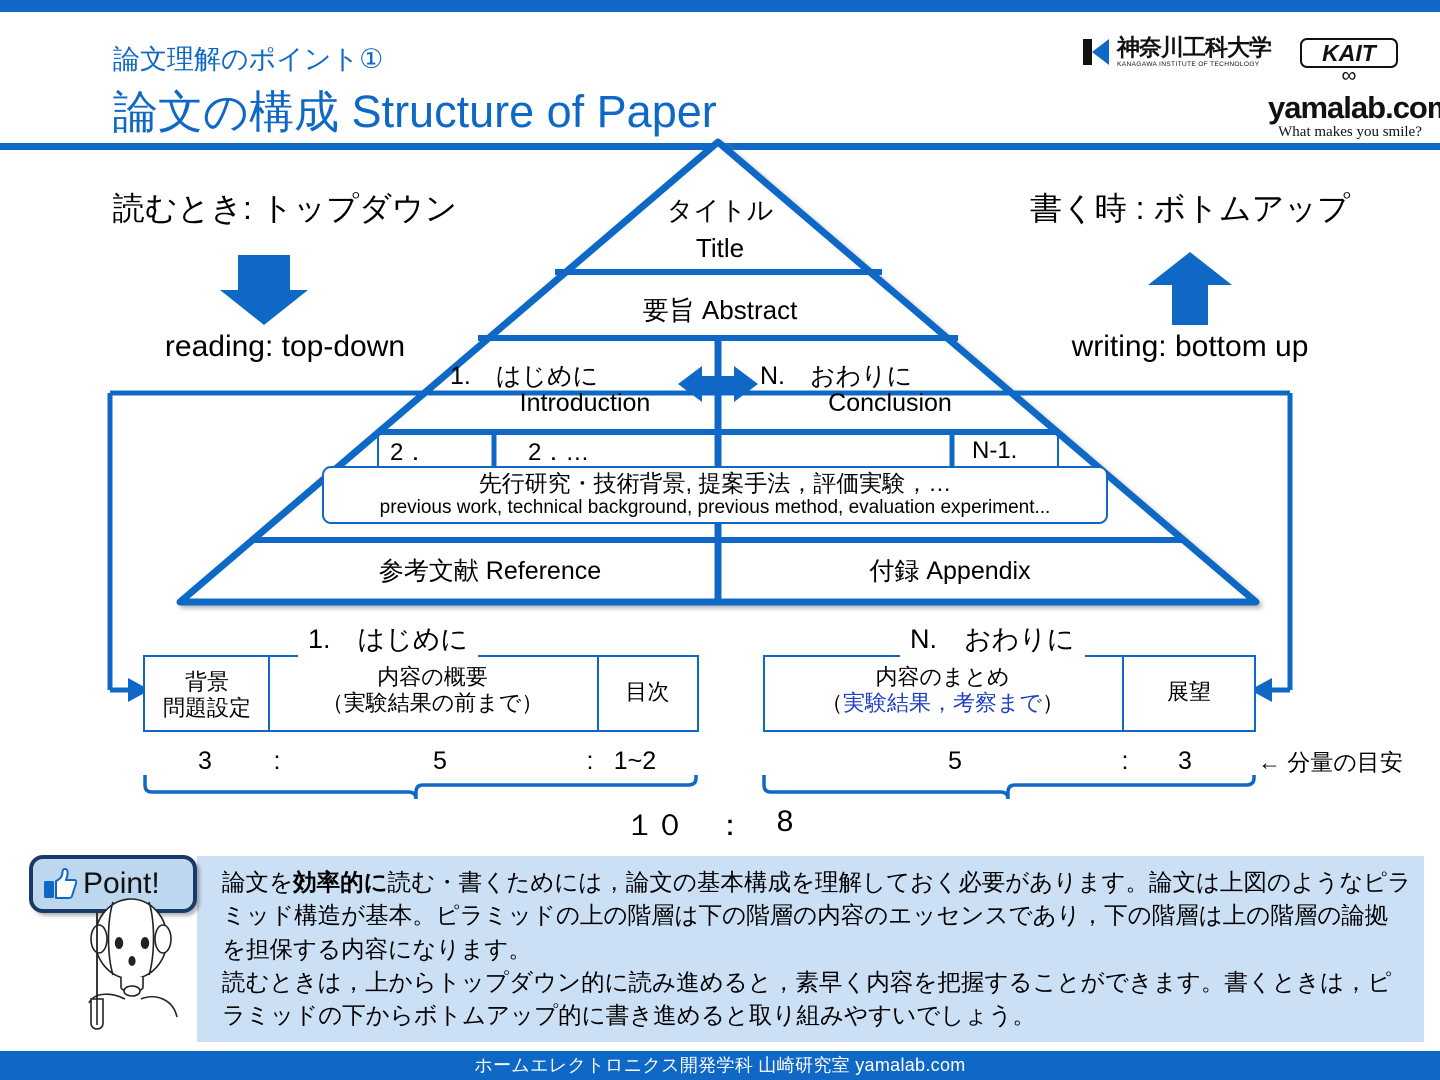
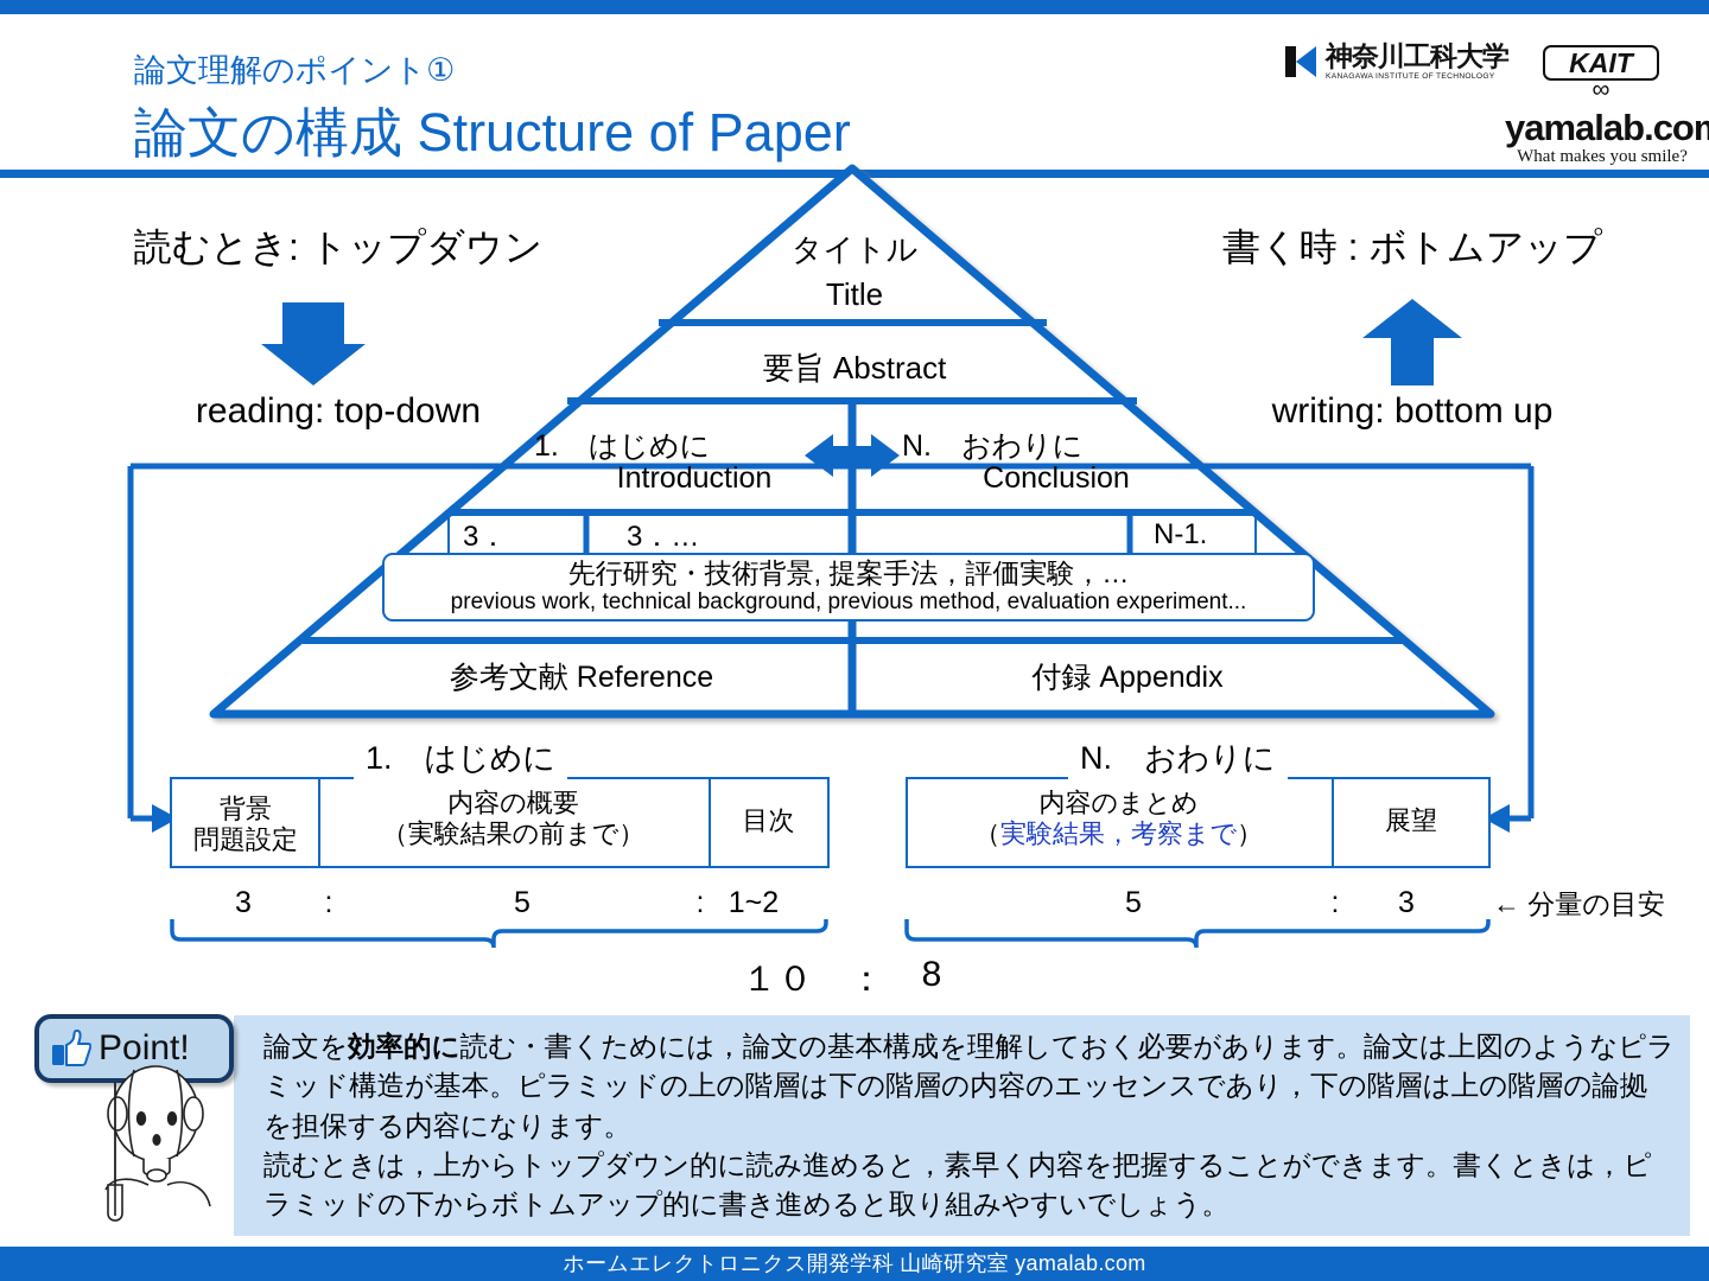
  論文理解のポイント①
  論文の構成 Structure of Paper
  神奈川工科大学
  KAIT
  ∞
  yamalab.co
  What makes you smile?
  タイトル
  Title
  要旨 Abstract
  1. はじめに
  Introduction
  N. おわりに
  Conclusion
- 2．
+ 3．
- 2．…
+ 3．…
  N-1.
  参考文献 Reference
  付録 Appendix
  先行研究・技術背景, 提案手法，評価実験，…
  previous work, technical background, previous method, evaluation experiment...
  読むとき: トップダウン
  reading: top-down
  書く時 : ボトムアップ
  writing: bottom up
  背景
  問題設定
  内容の概要
  （実験結果の前まで）
  目次
  内容のまとめ
  （実験結果，考察まで）
  展望
  1. はじめに
  N. おわりに
  3
  :
  5
  :
  1~2
  5
  :
  3
  ← 分量の目安
  １０
  ：
  8
  論文を効率的に読む・書くためには，論文の基本構成を理解しておく必要があります。論文は上図のようなピラミッド構造が基本。ピラミッドの上の階層は下の階層の内容のエッセンスであり，下の階層は上の階層の論拠を担保する内容になります。
  読むときは，上からトップダウン的に読み進めると，素早く内容を把握することができます。書くときは，ピラミッドの下からボトムアップ的に書き進めると取り組みやすいでしょう。
  Point!
  ホームエレクトロニクス開発学科 山崎研究室 yamalab.com
